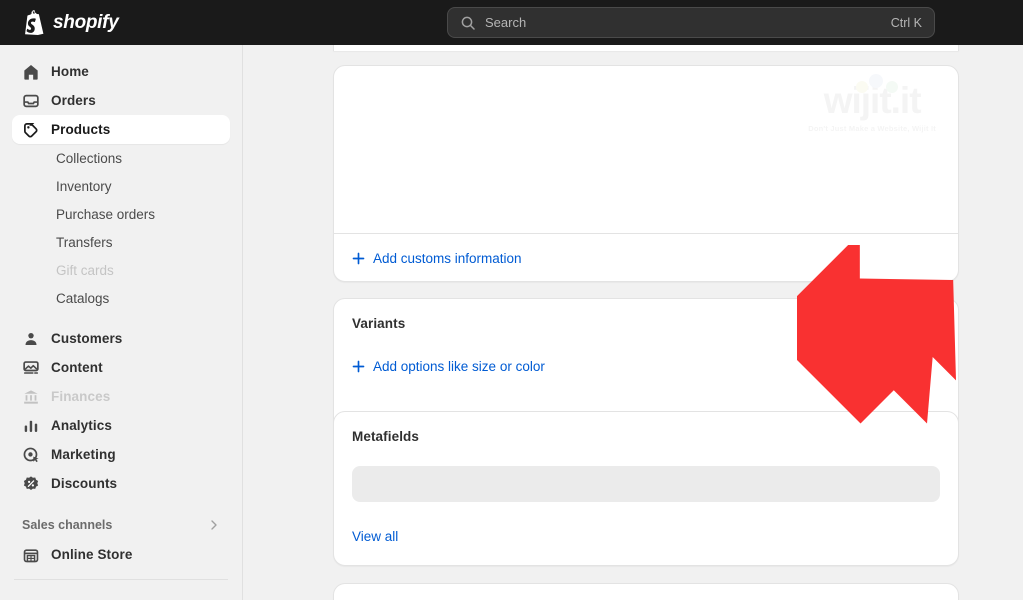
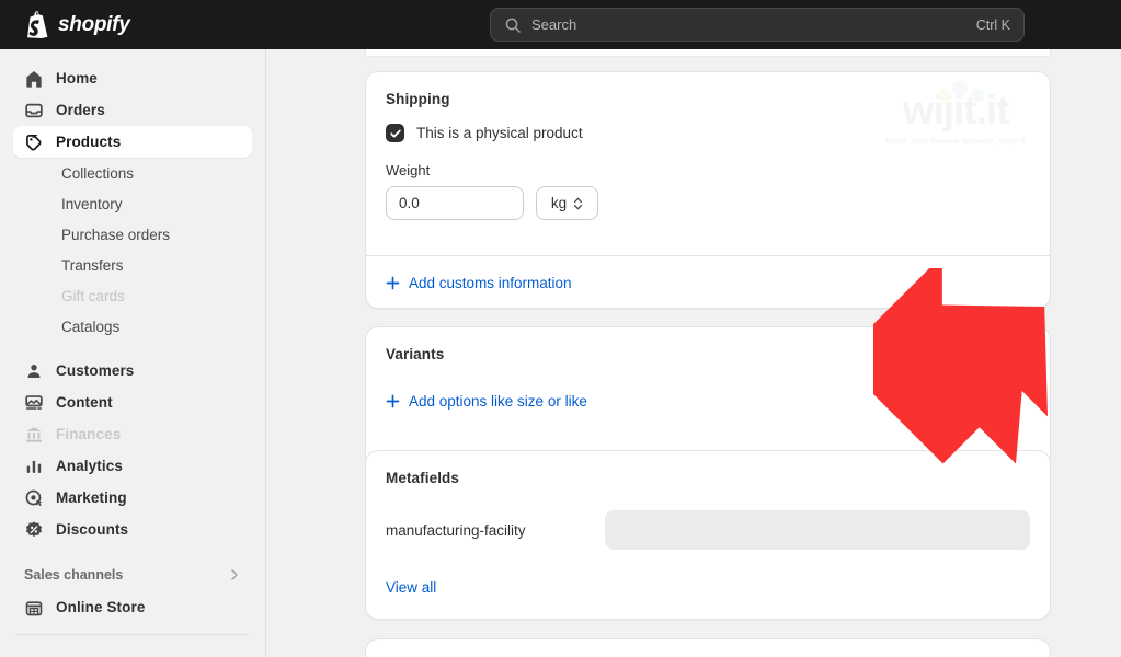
  shopify
  Search
  Ctrl K
  Home
  Orders
  Products
  Collections
  Inventory
  Purchase orders
  Transfers
  Gift cards
  Catalogs
  Customers
  Content
  Finances
  Analytics
  Marketing
  Discounts
  Sales channels
  Online Store
+ Shipping
+ This is a physical product
+ Weight
+ 0.0
+ kg
  Add customs information
  Variants
- Add options like size or color
+ Add options like size or like
  Metafields
+ manufacturing-facility
  View all
